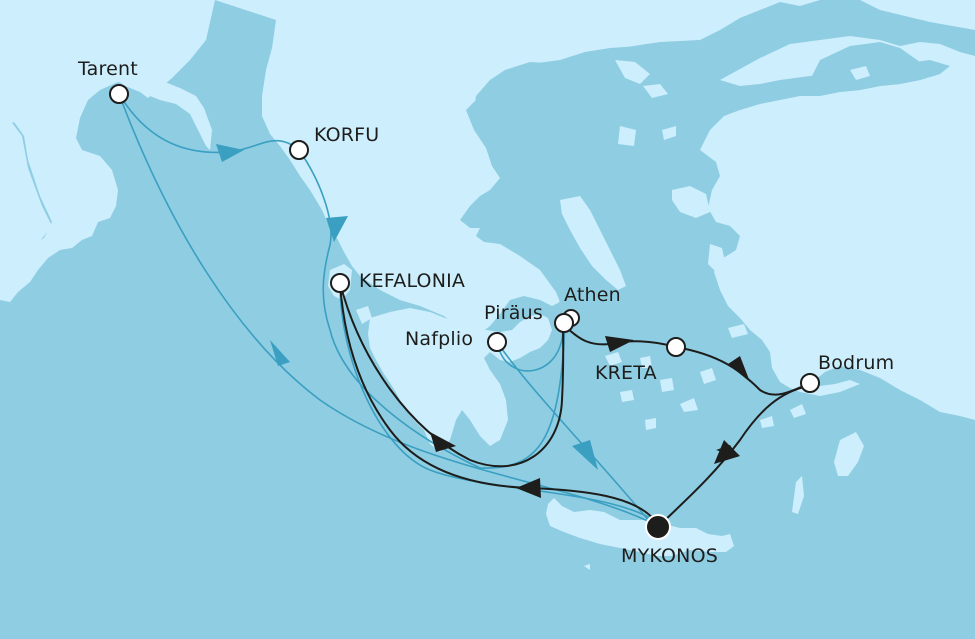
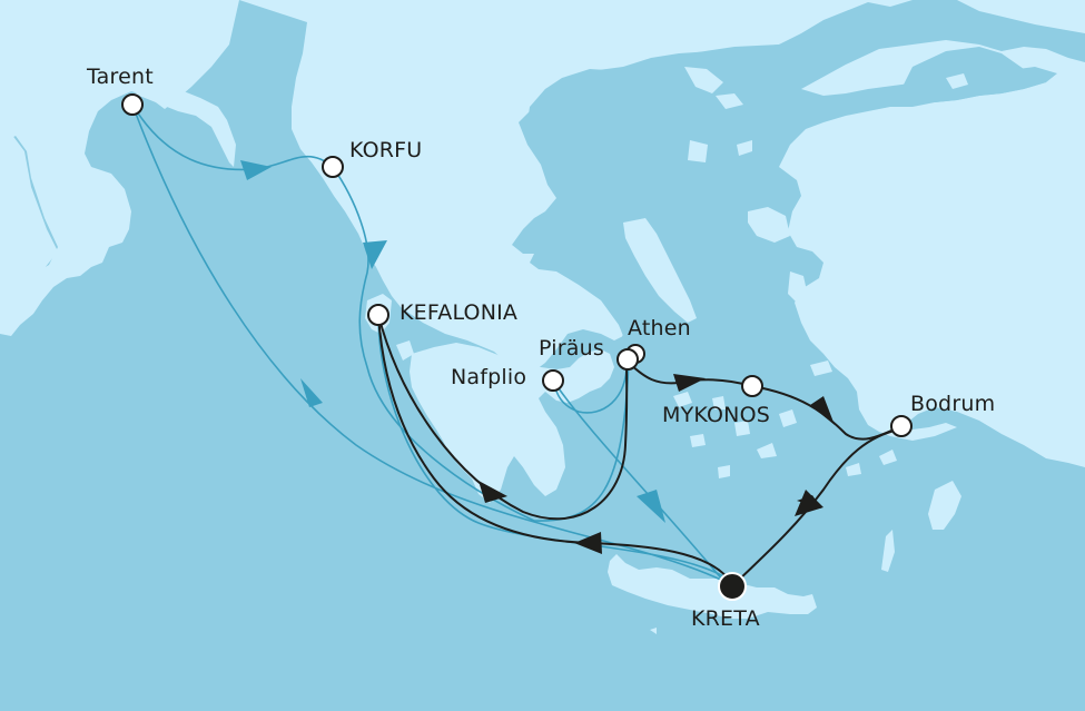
  Tarent
  KORFU
  KEFALONIA
  Nafplio
  Athen
  Piräus
- KRETA
+ MYKONOS
  Bodrum
- MYKONOS
+ KRETA
